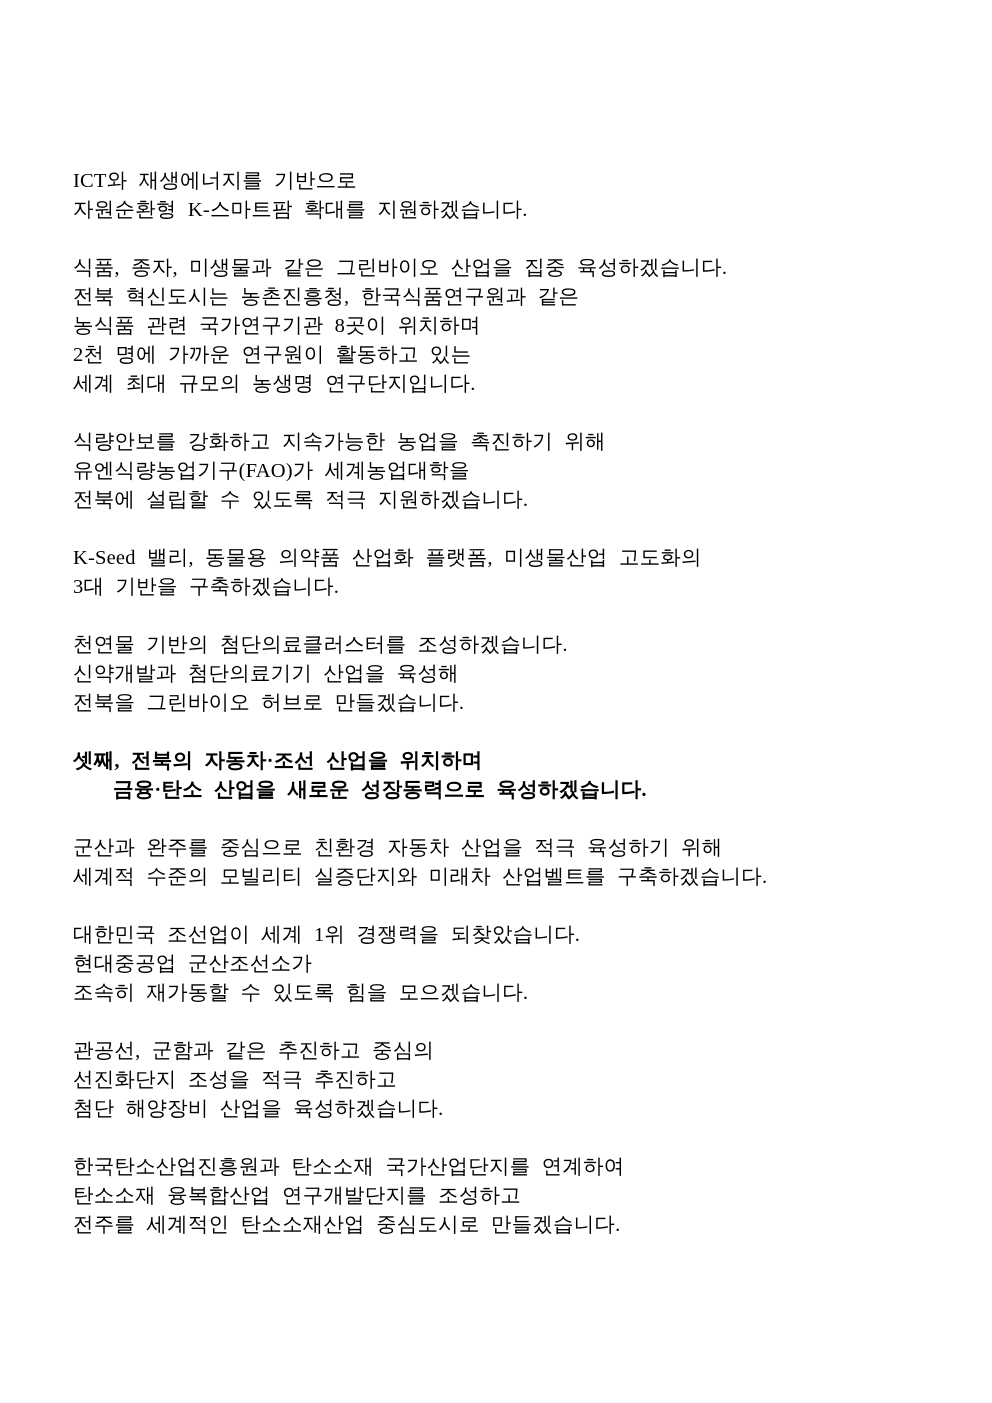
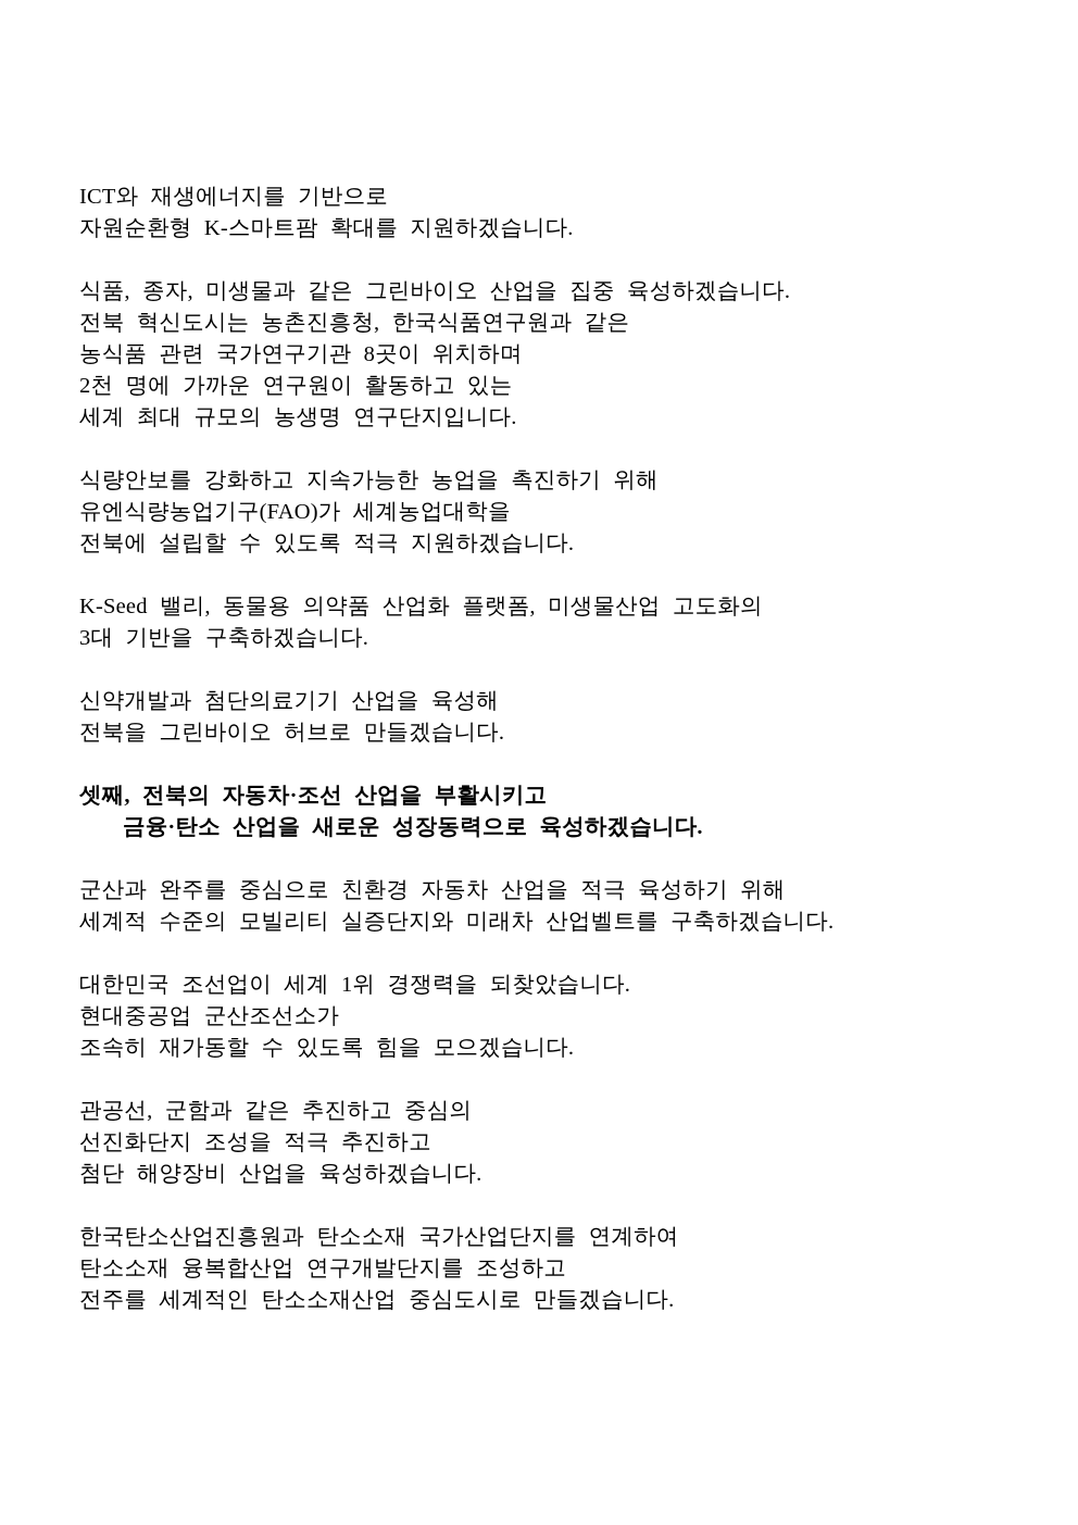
  ICT와 재생에너지를 기반으로
  자원순환형 K-스마트팜 확대를 지원하겠습니다.
  식품, 종자, 미생물과 같은 그린바이오 산업을 집중 육성하겠습니다.
  전북 혁신도시는 농촌진흥청, 한국식품연구원과 같은
  농식품 관련 국가연구기관 8곳이 위치하며
  2천 명에 가까운 연구원이 활동하고 있는
  세계 최대 규모의 농생명 연구단지입니다.
  식량안보를 강화하고 지속가능한 농업을 촉진하기 위해
  유엔식량농업기구(FAO)가 세계농업대학을
  전북에 설립할 수 있도록 적극 지원하겠습니다.
  K-Seed 밸리, 동물용 의약품 산업화 플랫폼, 미생물산업 고도화의
  3대 기반을 구축하겠습니다.
- 천연물 기반의 첨단의료클러스터를 조성하겠습니다.
  신약개발과 첨단의료기기 산업을 육성해
  전북을 그린바이오 허브로 만들겠습니다.
- 셋째, 전북의 자동차·조선 산업을 위치하며
+ 셋째, 전북의 자동차·조선 산업을 부활시키고
  금융·탄소 산업을 새로운 성장동력으로 육성하겠습니다.
  군산과 완주를 중심으로 친환경 자동차 산업을 적극 육성하기 위해
  세계적 수준의 모빌리티 실증단지와 미래차 산업벨트를 구축하겠습니다.
  대한민국 조선업이 세계 1위 경쟁력을 되찾았습니다.
  현대중공업 군산조선소가
  조속히 재가동할 수 있도록 힘을 모으겠습니다.
  관공선, 군함과 같은 추진하고 중심의
  선진화단지 조성을 적극 추진하고
  첨단 해양장비 산업을 육성하겠습니다.
  한국탄소산업진흥원과 탄소소재 국가산업단지를 연계하여
  탄소소재 융복합산업 연구개발단지를 조성하고
  전주를 세계적인 탄소소재산업 중심도시로 만들겠습니다.
